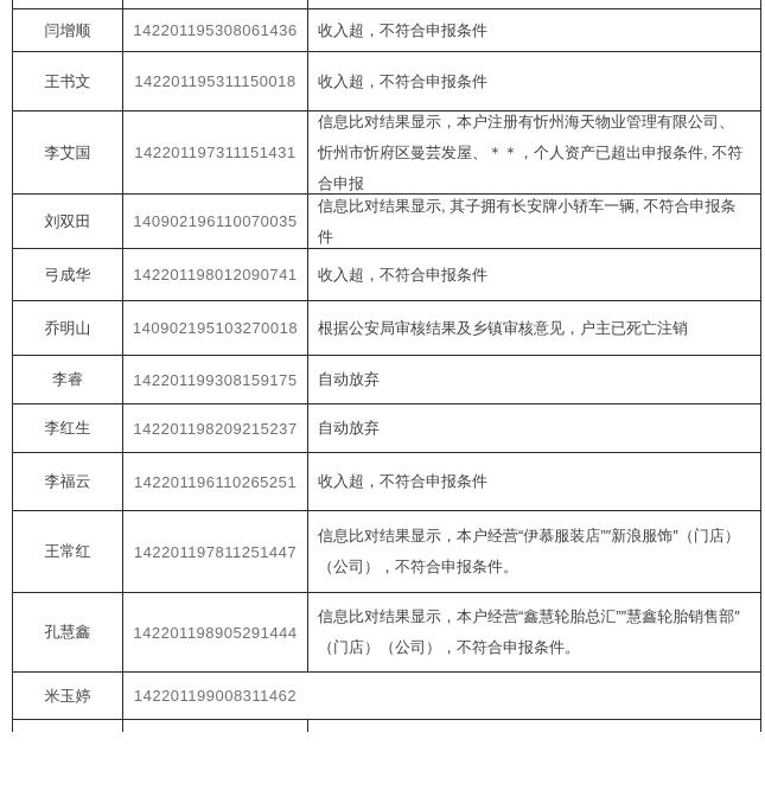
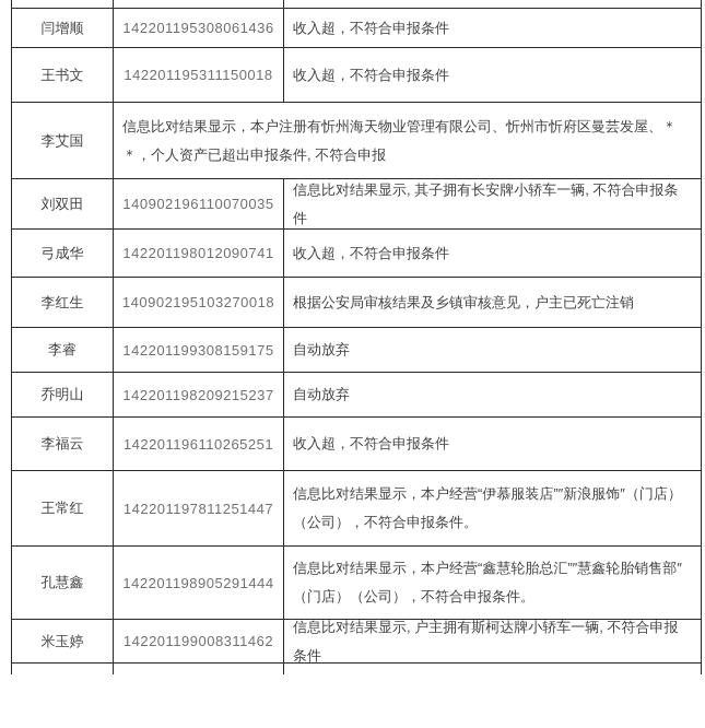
  闫增顺
  142201195308061436
  收入超，不符合申报条件
  王书文
  142201195311150018
  收入超，不符合申报条件
  李艾国
- 142201197311151431
  信息比对结果显示，本户注册有忻州海天物业管理有限公司、忻州市忻府区曼芸发屋、＊＊，个人资产已超出申报条件, 不符合申报
  刘双田
  140902196110070035
  信息比对结果显示, 其子拥有长安牌小轿车一辆, 不符合申报条件
  弓成华
  142201198012090741
  收入超，不符合申报条件
- 乔明山
+ 李红生
  140902195103270018
  根据公安局审核结果及乡镇审核意见，户主已死亡注销
  李睿
  142201199308159175
  自动放弃
- 李红生
+ 乔明山
  142201198209215237
  自动放弃
  李福云
  142201196110265251
  收入超，不符合申报条件
  王常红
  142201197811251447
  信息比对结果显示，本户经营“伊慕服装店”″新浪服饰″（门店）（公司），不符合申报条件。
  孔慧鑫
  142201198905291444
  信息比对结果显示，本户经营“鑫慧轮胎总汇”″慧鑫轮胎销售部″（门店）（公司），不符合申报条件。
  米玉婷
  142201199008311462
+ 信息比对结果显示, 户主拥有斯柯达牌小轿车一辆, 不符合申报条件
